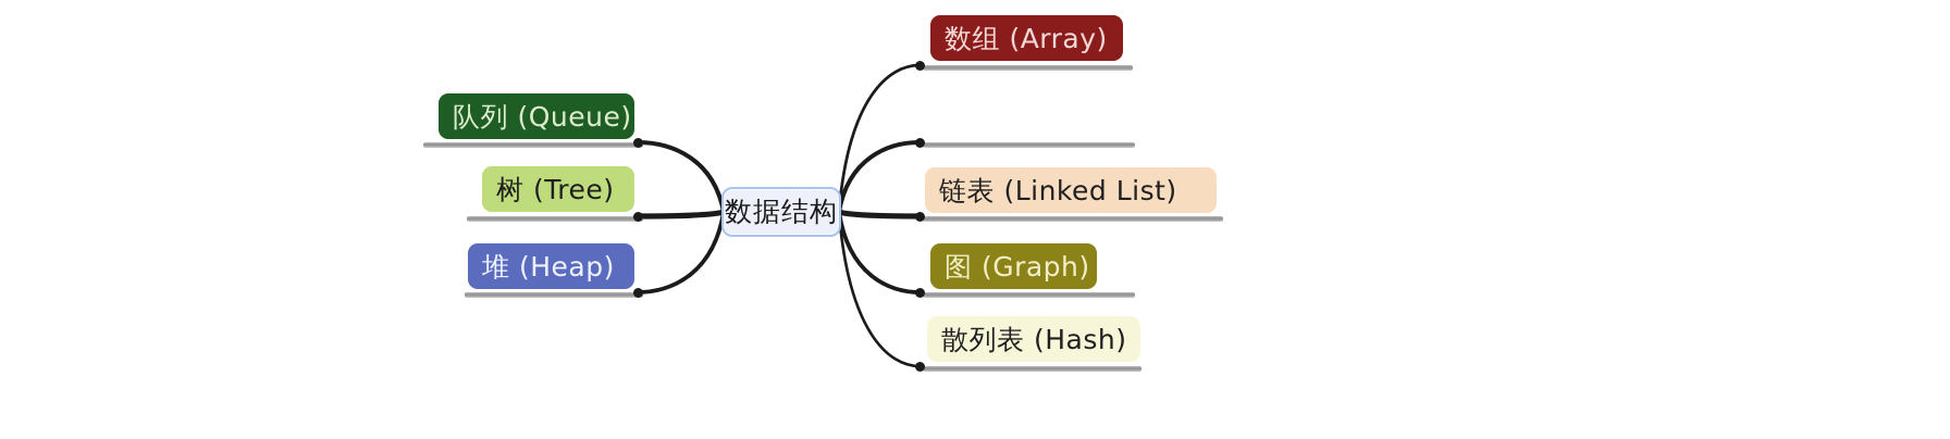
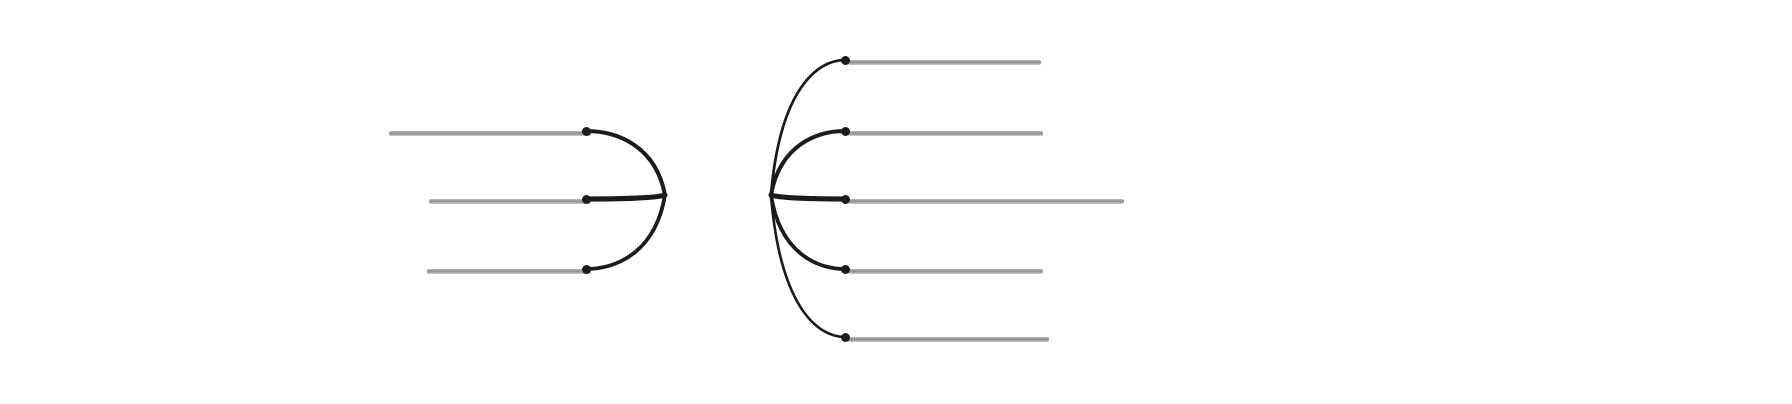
- 数据结构
- 队列 (Queue)
- 树 (Tree)
- 堆 (Heap)
- 数组 (Array)
- 链表 (Linked List)
- 图 (Graph)
- 散列表 (Hash)
